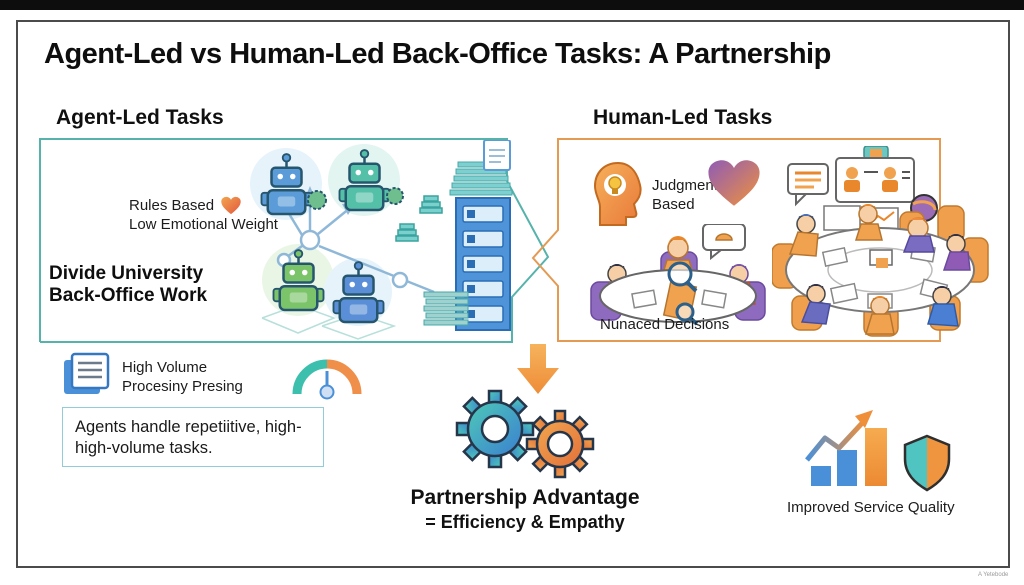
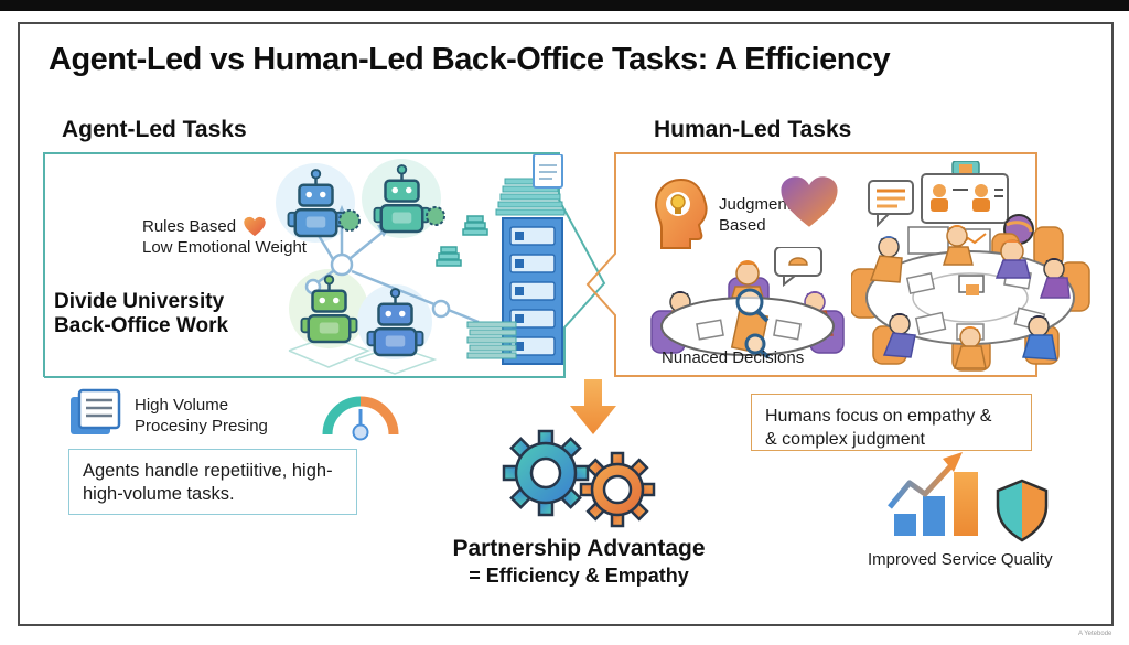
- Agent-Led vs Human-Led Back-Office Tasks: A Partnership
+ Agent-Led vs Human-Led Back-Office Tasks: A Efficiency
  Agent-Led Tasks
  Rules Based
  Low Emotional Weight
  Divide University
  Back-Office Work
  High Volume
  Procesiny Presing
  Agents handle repetiitive, high-
  high-volume tasks.
  Partnership Advantage
  = Efficiency & Empathy
  Human-Led Tasks
  Judgmen
  Based
  Nunaced Decisions
+ Humans focus on empathy &
+ & complex judgment
  Improved Service Quality
